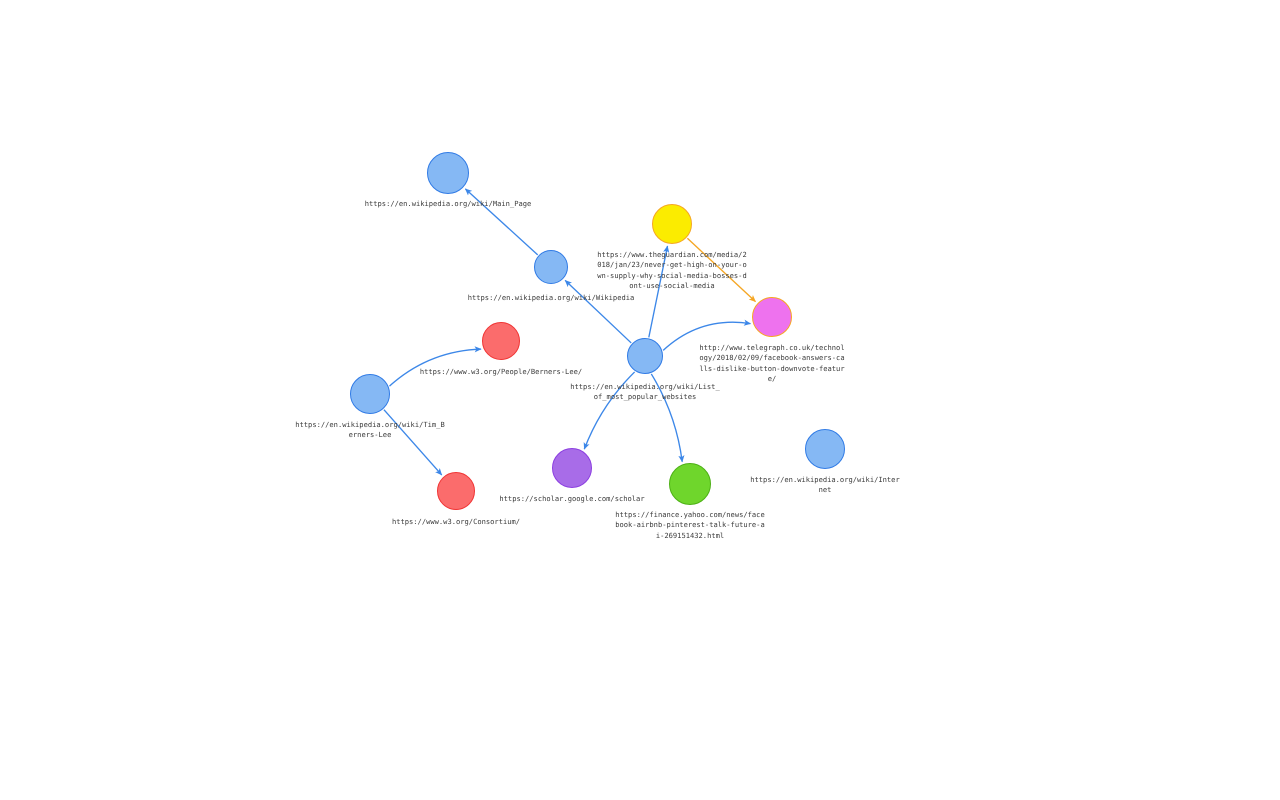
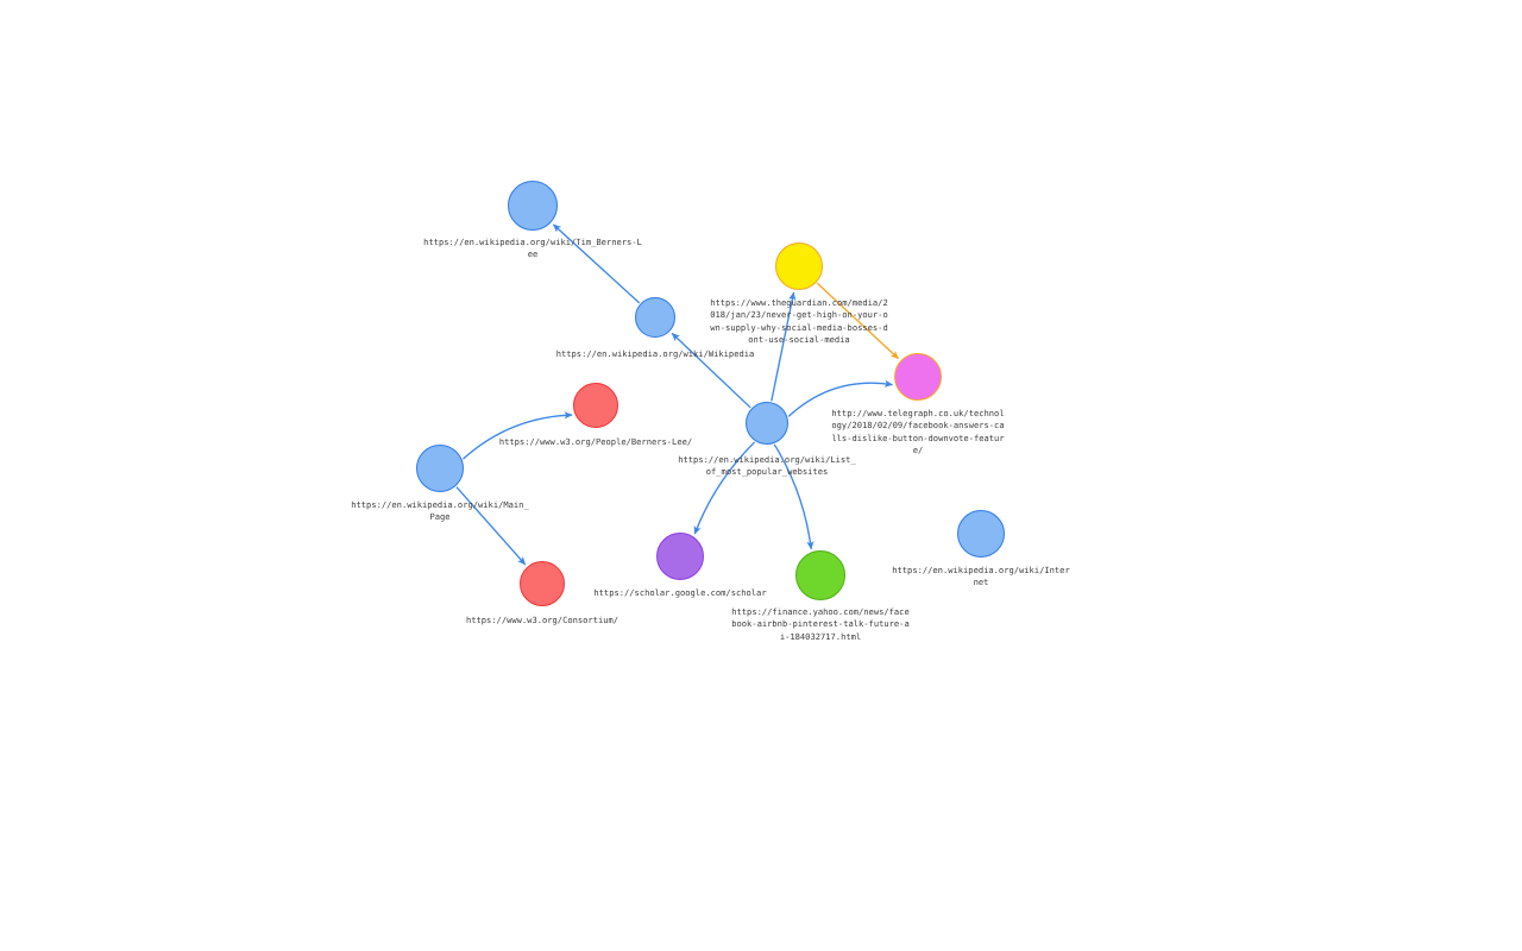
- https://en.wikipedia.org/wiki/Main_Page
+ https://en.wikipedia.org/wiki/Tim_Berners-Lee
  https://en.wikipedia.org/wiki/Wikipedia
  https://www.theguardian.com/media/2018/jan/23/never-get-high-on-your-own-supply-why-social-media-bosses-dont-use-social-media
  http://www.telegraph.co.uk/technology/2018/02/09/facebook-answers-calls-dislike-button-downvote-feature/
  https://en.wikipedia.org/wiki/List_of_most_popular_websites
  https://www.w3.org/People/Berners-Lee/
- https://en.wikipedia.org/wiki/Tim_Berners-Lee
+ https://en.wikipedia.org/wiki/Main_Page
  https://www.w3.org/Consortium/
  https://scholar.google.com/scholar
- https://finance.yahoo.com/news/facebook-airbnb-pinterest-talk-future-ai-269151432.html
+ https://finance.yahoo.com/news/facebook-airbnb-pinterest-talk-future-ai-184032717.html
  https://en.wikipedia.org/wiki/Internet
